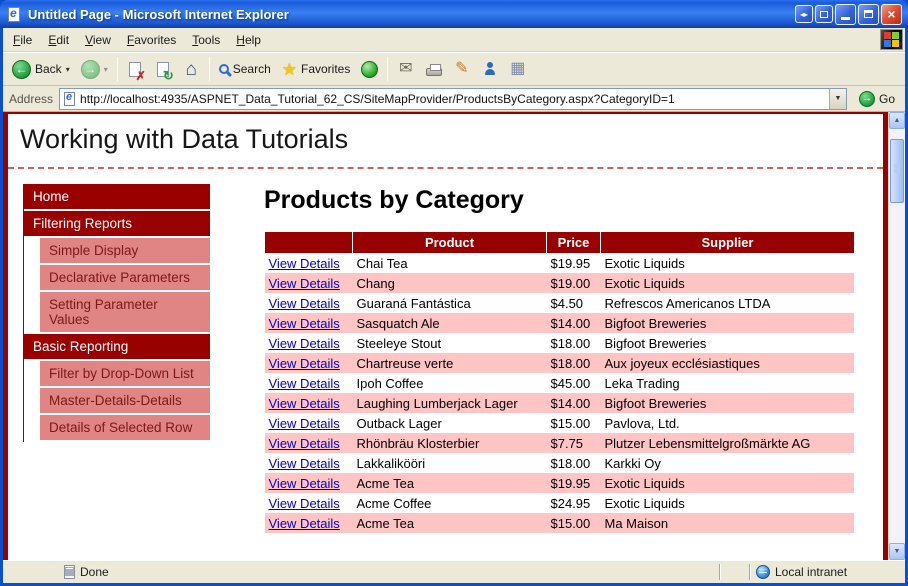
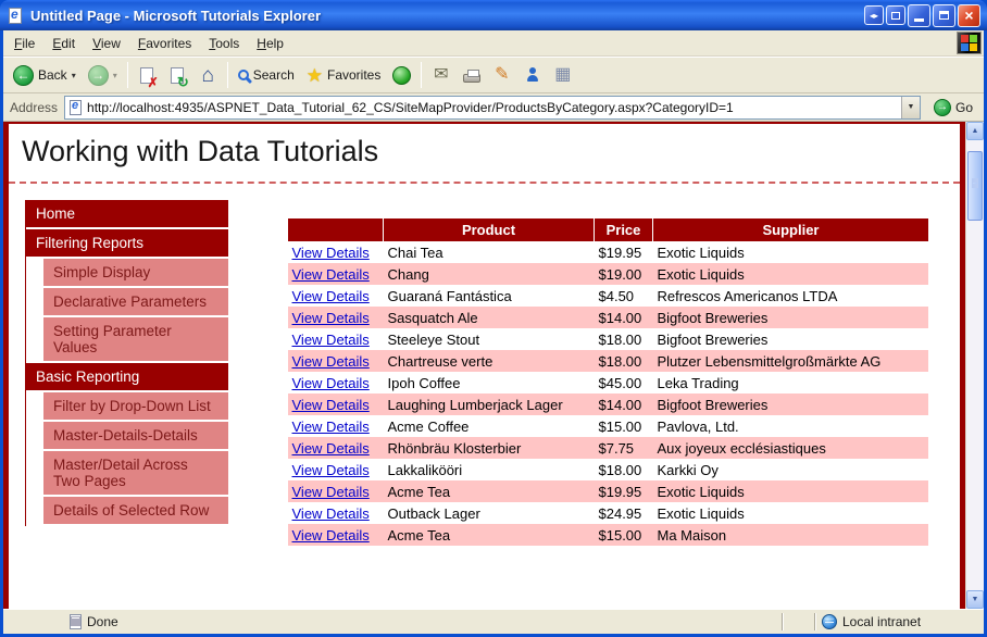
- Untitled Page - Microsoft Internet Explorer
+ Untitled Page - Microsoft Tutorials Explorer
  ◂▸
  ×
  File
  Edit
  View
  Favorites
  Tools
  Help
  ←
  Back
  ▾
  →
  ▾
  ✗
  ↻
  ⌂
  Search
  ★
  Favorites
  ✉
  ✎
  ▦
  Address
  http://localhost:4935/ASPNET_Data_Tutorial_62_CS/SiteMapProvider/ProductsByCategory.aspx?CategoryID=1
  →
  Go
  Working with Data Tutorials
  Home
  Filtering Reports
  Simple Display
  Declarative Parameters
  Setting Parameter Values
  Basic Reporting
  Filter by Drop-Down List
  Master-Details-Details
+ Master/Detail Across Two Pages
  Details of Selected Row
- Products by Category
  	Product	Price	Supplier
  View Details	Chai Tea	$19.95	Exotic Liquids
  View Details	Chang	$19.00	Exotic Liquids
  View Details	Guaraná Fantástica	$4.50	Refrescos Americanos LTDA
  View Details	Sasquatch Ale	$14.00	Bigfoot Breweries
  View Details	Steeleye Stout	$18.00	Bigfoot Breweries
- View Details	Chartreuse verte	$18.00	Aux joyeux ecclésiastiques
+ View Details	Chartreuse verte	$18.00	Plutzer Lebensmittelgroßmärkte AG
  View Details	Ipoh Coffee	$45.00	Leka Trading
  View Details	Laughing Lumberjack Lager	$14.00	Bigfoot Breweries
- View Details	Outback Lager	$15.00	Pavlova, Ltd.
+ View Details	Acme Coffee	$15.00	Pavlova, Ltd.
- View Details	Rhönbräu Klosterbier	$7.75	Plutzer Lebensmittelgroßmärkte AG
+ View Details	Rhönbräu Klosterbier	$7.75	Aux joyeux ecclésiastiques
  View Details	Lakkalikööri	$18.00	Karkki Oy
  View Details	Acme Tea	$19.95	Exotic Liquids
- View Details	Acme Coffee	$24.95	Exotic Liquids
+ View Details	Outback Lager	$24.95	Exotic Liquids
  View Details	Acme Tea	$15.00	Ma Maison
  Done
  Local intranet
